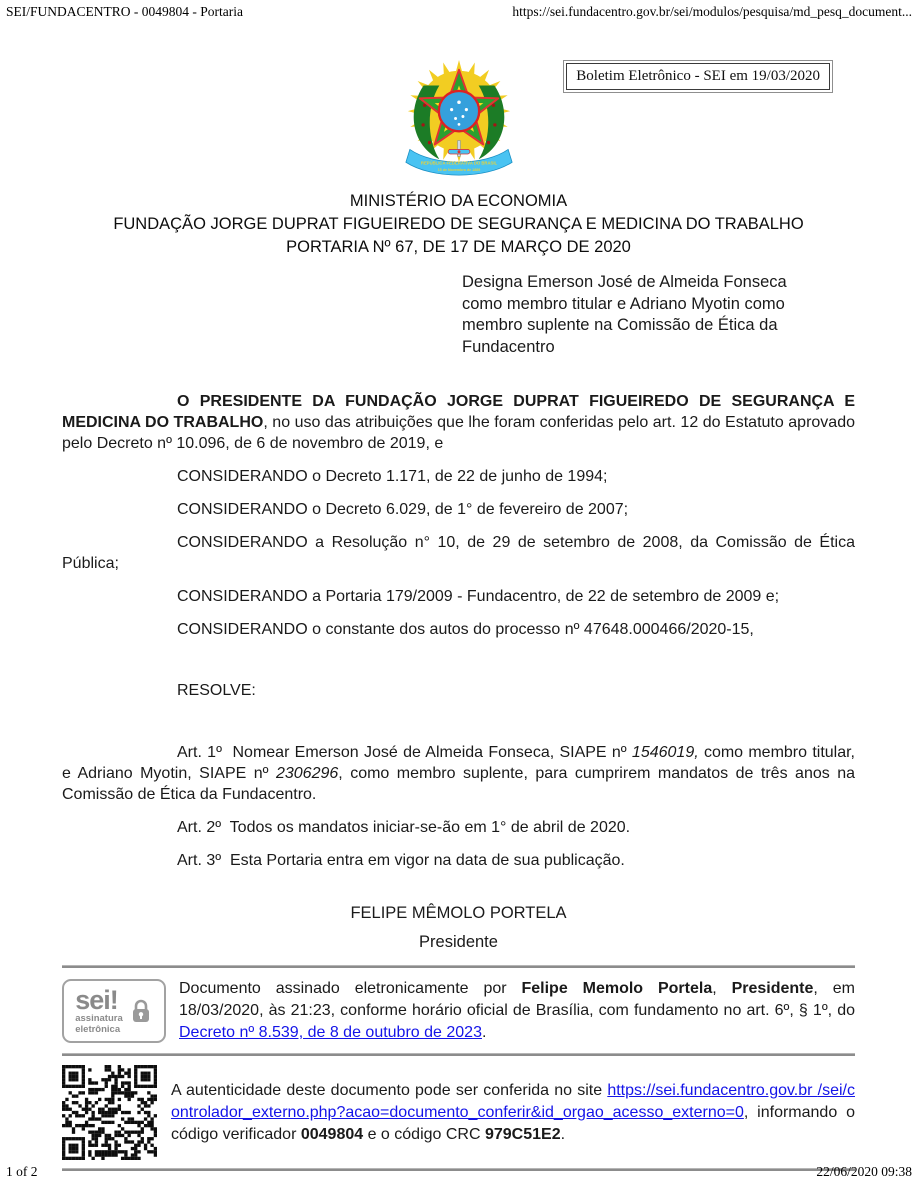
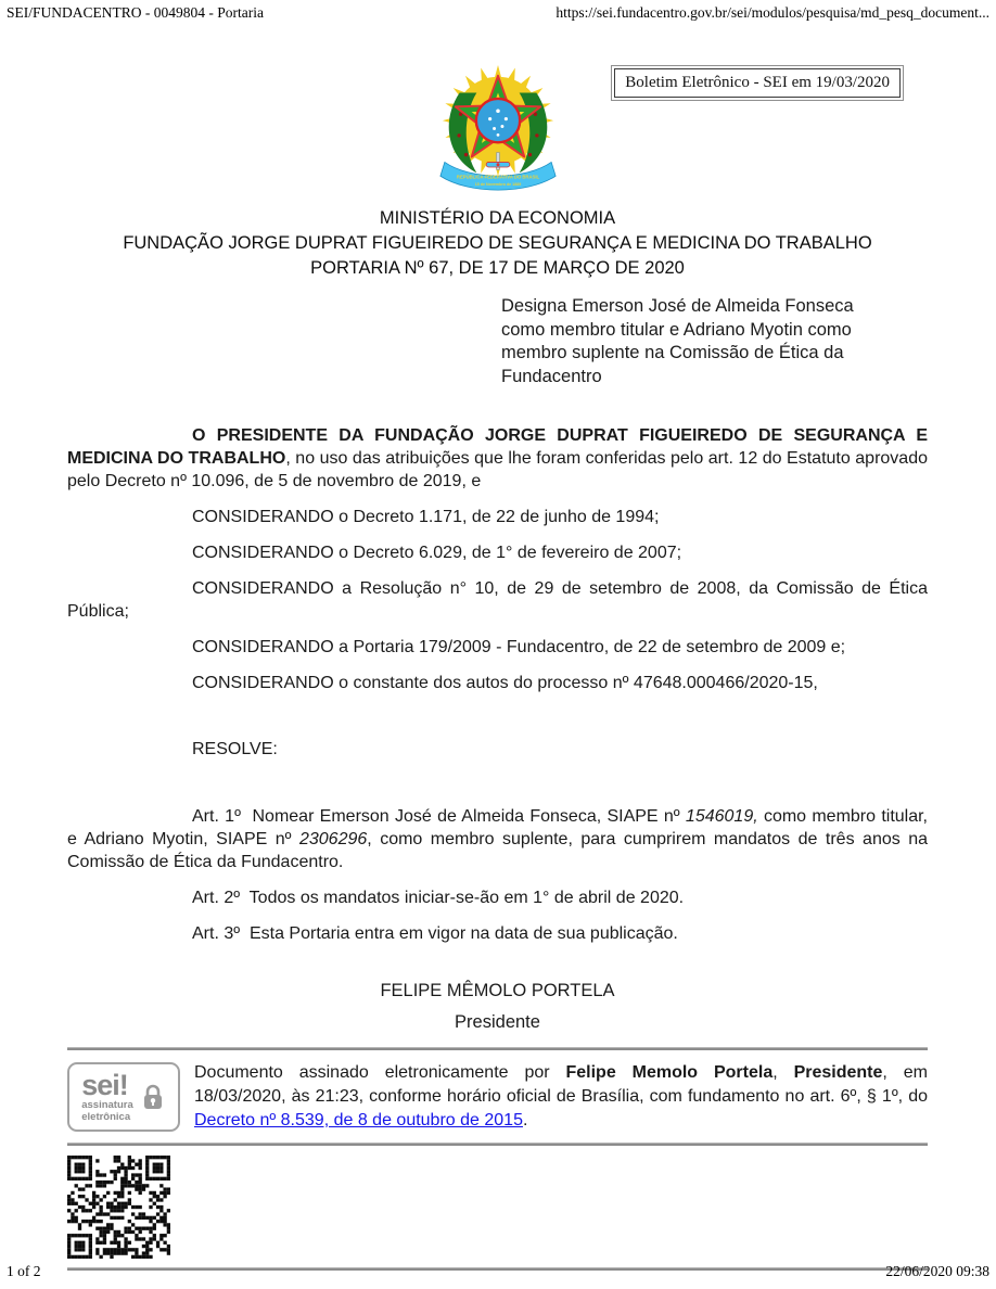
  SEI/FUNDACENTRO - 0049804 - Portaria
  https://sei.fundacentro.gov.br/sei/modulos/pesquisa/md_pesq_document...
  Boletim Eletrônico - SEI em 19/03/2020
  MINISTÉRIO DA ECONOMIA
  FUNDAÇÃO JORGE DUPRAT FIGUEIREDO DE SEGURANÇA E MEDICINA DO TRABALHO
  PORTARIA Nº 67, DE 17 DE MARÇO DE 2020
  Designa Emerson José de Almeida Fonseca como membro titular e Adriano Myotin como membro suplente na Comissão de Ética da Fundacentro
- O PRESIDENTE DA FUNDAÇÃO JORGE DUPRAT FIGUEIREDO DE SEGURANÇA E MEDICINA DO TRABALHO, no uso das atribuições que lhe foram conferidas pelo art. 12 do Estatuto aprovado pelo Decreto nº 10.096, de 6 de novembro de 2019, e
+ O PRESIDENTE DA FUNDAÇÃO JORGE DUPRAT FIGUEIREDO DE SEGURANÇA E MEDICINA DO TRABALHO, no uso das atribuições que lhe foram conferidas pelo art. 12 do Estatuto aprovado pelo Decreto nº 10.096, de 5 de novembro de 2019, e
  CONSIDERANDO o Decreto 1.171, de 22 de junho de 1994;
  CONSIDERANDO o Decreto 6.029, de 1° de fevereiro de 2007;
  CONSIDERANDO a Resolução n° 10, de 29 de setembro de 2008, da Comissão de Ética Pública;
  CONSIDERANDO a Portaria 179/2009 - Fundacentro, de 22 de setembro de 2009 e;
  CONSIDERANDO o constante dos autos do processo nº 47648.000466/2020-15,
  RESOLVE:
  Art. 1º Nomear Emerson José de Almeida Fonseca, SIAPE nº 1546019, como membro titular, e Adriano Myotin, SIAPE nº 2306296, como membro suplente, para cumprirem mandatos de três anos na Comissão de Ética da Fundacentro.
  Art. 2º Todos os mandatos iniciar-se-ão em 1° de abril de 2020.
  Art. 3º Esta Portaria entra em vigor na data de sua publicação.
  FELIPE MÊMOLO PORTELA
  Presidente
  sei!
  assinatura
  eletrônica
- Documento assinado eletronicamente por Felipe Memolo Portela, Presidente, em 18/03/2020, às 21:23, conforme horário oficial de Brasília, com fundamento no art. 6º, § 1º, do Decreto nº 8.539, de 8 de outubro de 2023.
+ Documento assinado eletronicamente por Felipe Memolo Portela, Presidente, em 18/03/2020, às 21:23, conforme horário oficial de Brasília, com fundamento no art. 6º, § 1º, do Decreto nº 8.539, de 8 de outubro de 2015.
- A autenticidade deste documento pode ser conferida no site https://sei.fundacentro.gov.br /sei/controlador_externo.php?acao=documento_conferir&id_orgao_acesso_externo=0, informando o código verificador 0049804 e o código CRC 979C51E2.
  1 of 2
  22/06/2020 09:38
